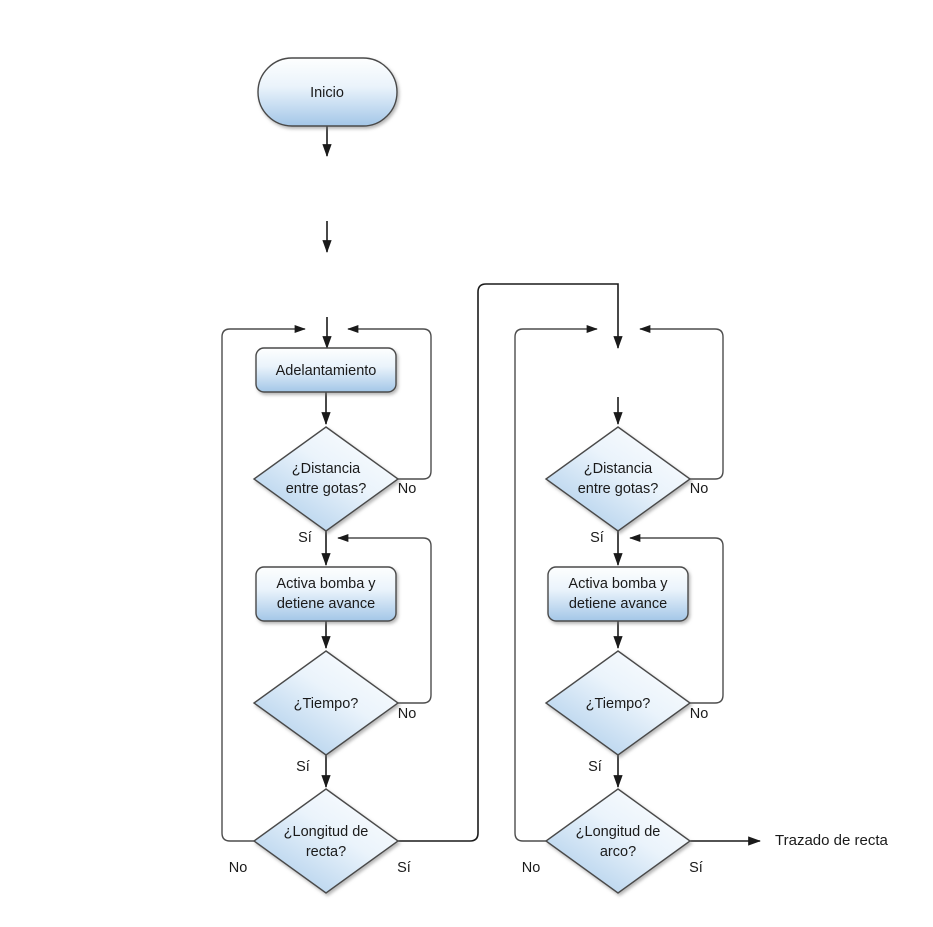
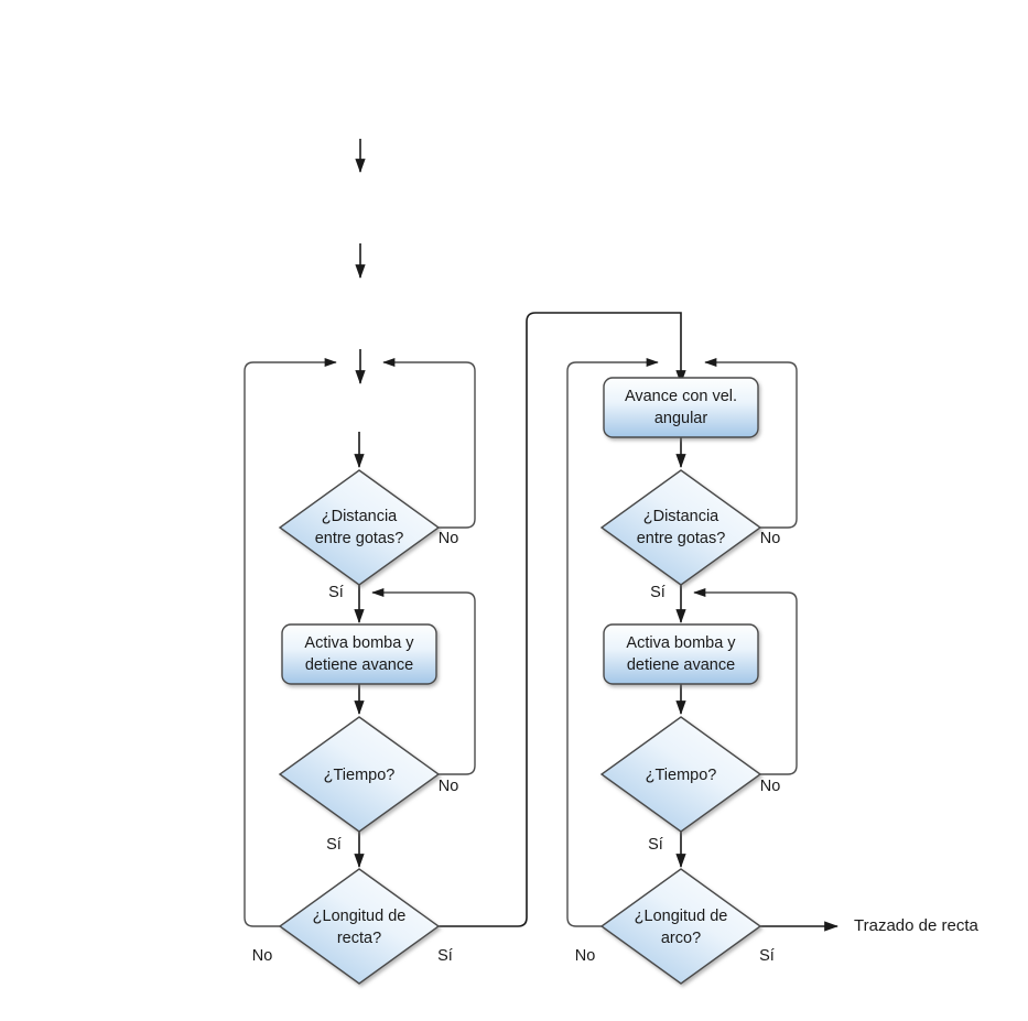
- Inicio
- Adelantamiento
  ¿Distancia
  entre gotas?
  Activa bomba y
  detiene avance
  ¿Tiempo?
  ¿Longitud de
  recta?
+ Avance con vel.
+ angular
  ¿Distancia
  entre gotas?
  Activa bomba y
  detiene avance
  ¿Tiempo?
  ¿Longitud de
  arco?
  No
  Sí
  No
  Sí
  No
  Sí
  No
  Sí
  No
  Sí
  No
  Sí
  Trazado de recta
